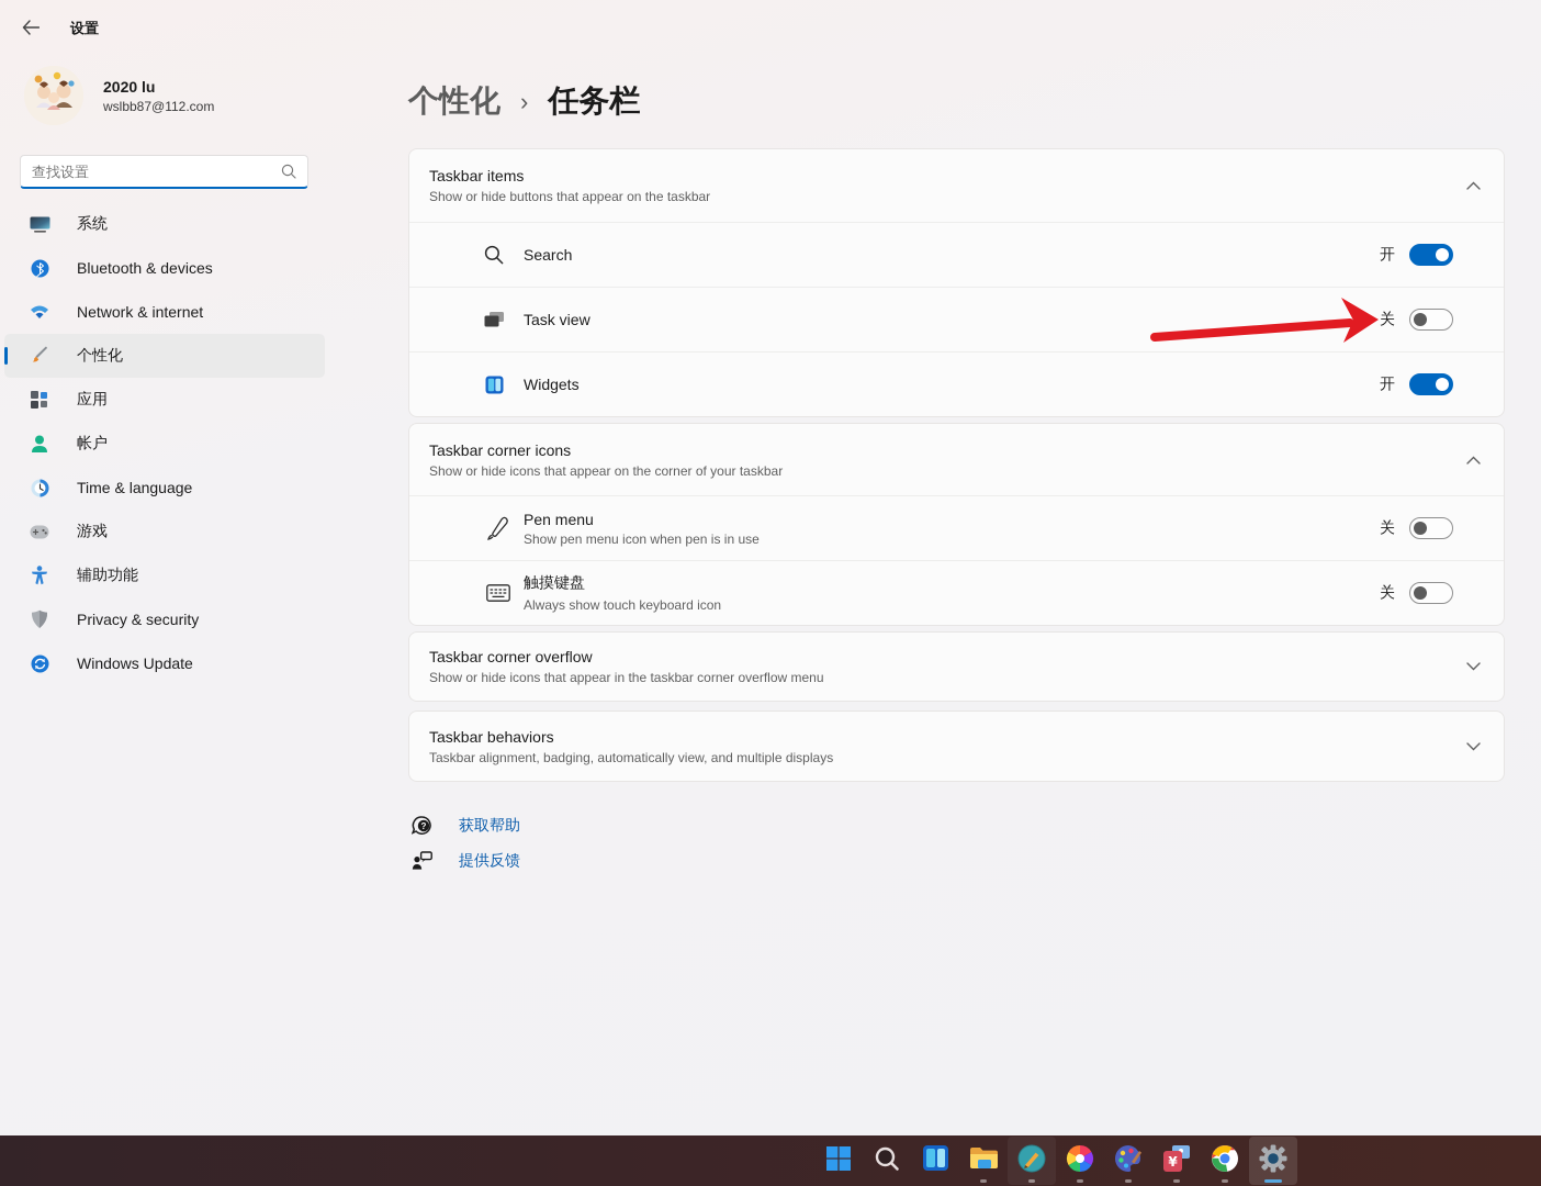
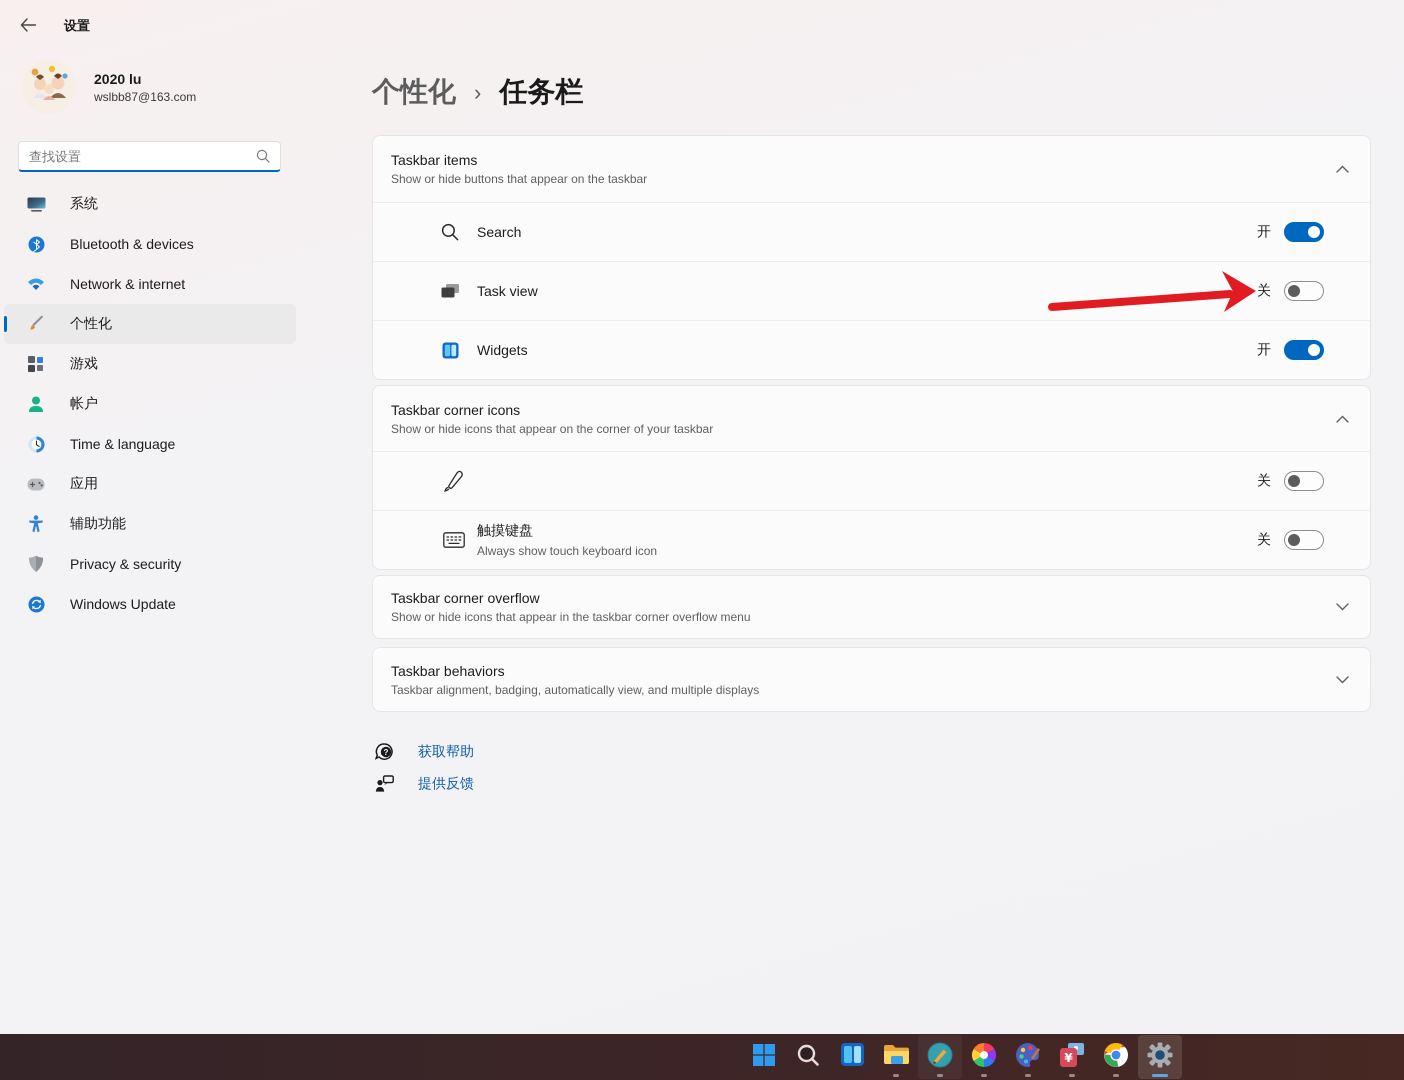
  设置
  2020 lu
- wslbb87@112.com
+ wslbb87@163.com
  查找设置
  系统
  Bluetooth & devices
  Network & internet
  个性化
- 应用
+ 游戏
  帐户
  Time & language
- 游戏
+ 应用
  辅助功能
  Privacy & security
  Windows Update
  个性化
  ›
  任务栏
  Taskbar items
  Show or hide buttons that appear on the taskbar
  Search
  开
  Task view
  关
  Widgets
  开
  Taskbar corner icons
  Show or hide icons that appear on the corner of your taskbar
- Pen menu
- Show pen menu icon when pen is in use
  关
  触摸键盘
  Always show touch keyboard icon
  关
  Taskbar corner overflow
  Show or hide icons that appear in the taskbar corner overflow menu
  Taskbar behaviors
  Taskbar alignment, badging, automatically view, and multiple displays
  ?
  获取帮助
  提供反馈
  ¥
